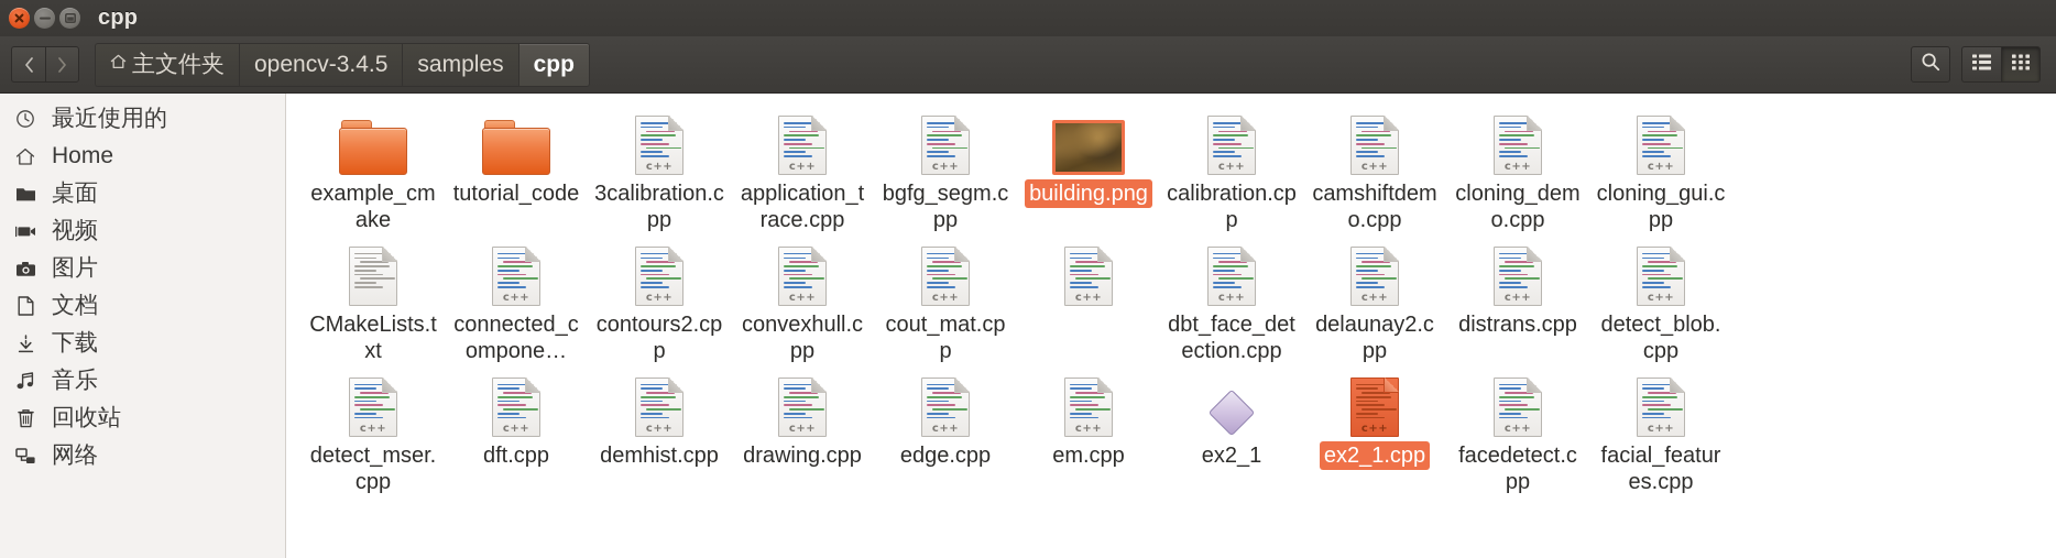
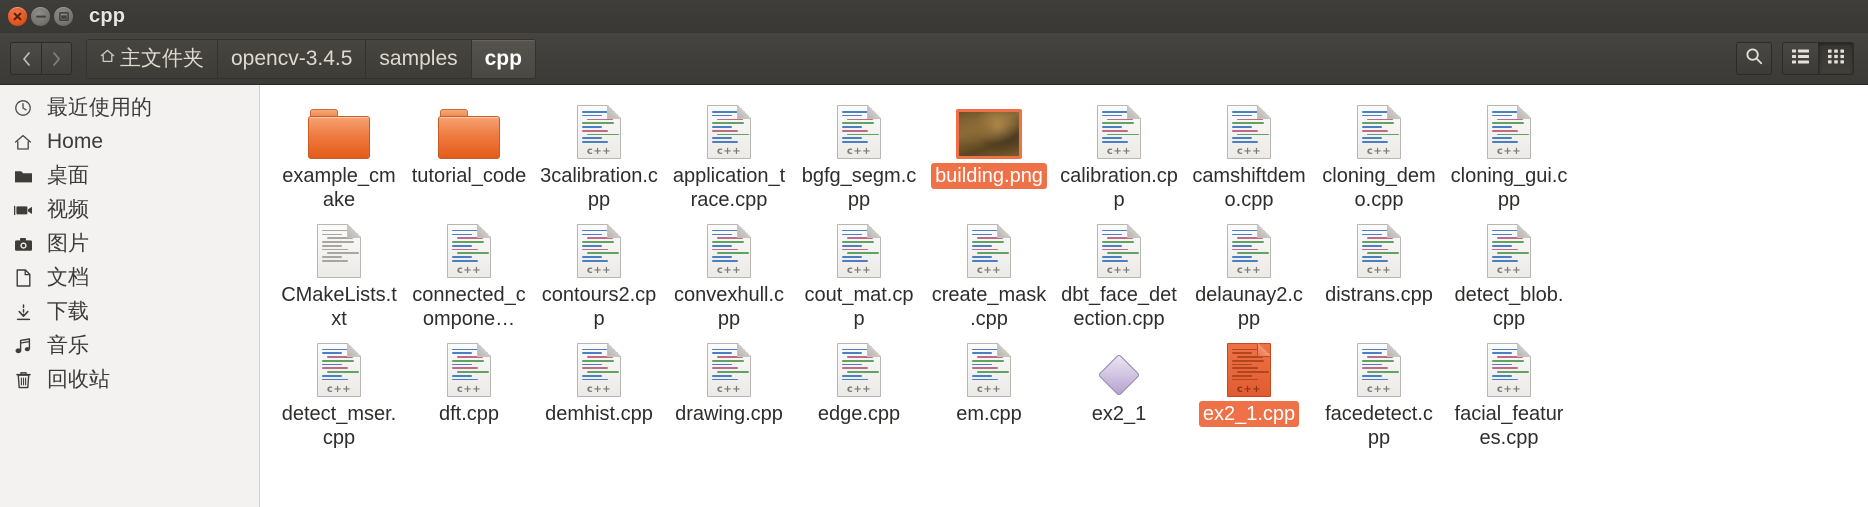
  cpp
  主文件夹
  opencv-3.4.5
  samples
  cpp
  最近使用的
  Home
  桌面
  视频
  图片
  文档
  下载
  音乐
  回收站
- 网络
  example_cmake
  tutorial_code
  c++
  3calibration.cpp
  c++
  application_trace.cpp
  c++
  bgfg_segm.cpp
  building.png
  c++
  calibration.cpp
  c++
  camshiftdemo.cpp
  c++
  cloning_demo.cpp
  c++
  cloning_gui.cpp
  CMakeLists.txt
  c++
  connected_compone…
  c++
  contours2.cpp
  c++
  convexhull.cpp
  c++
  cout_mat.cpp
  c++
+ create_mask.cpp
  c++
  dbt_face_detection.cpp
  c++
  delaunay2.cpp
  c++
  distrans.cpp
  c++
  detect_blob.cpp
  c++
  detect_mser.cpp
  c++
  dft.cpp
  c++
  demhist.cpp
  c++
  drawing.cpp
  c++
  edge.cpp
  c++
  em.cpp
  ex2_1
  c++
  ex2_1.cpp
  c++
  facedetect.cpp
  c++
  facial_features.cpp
